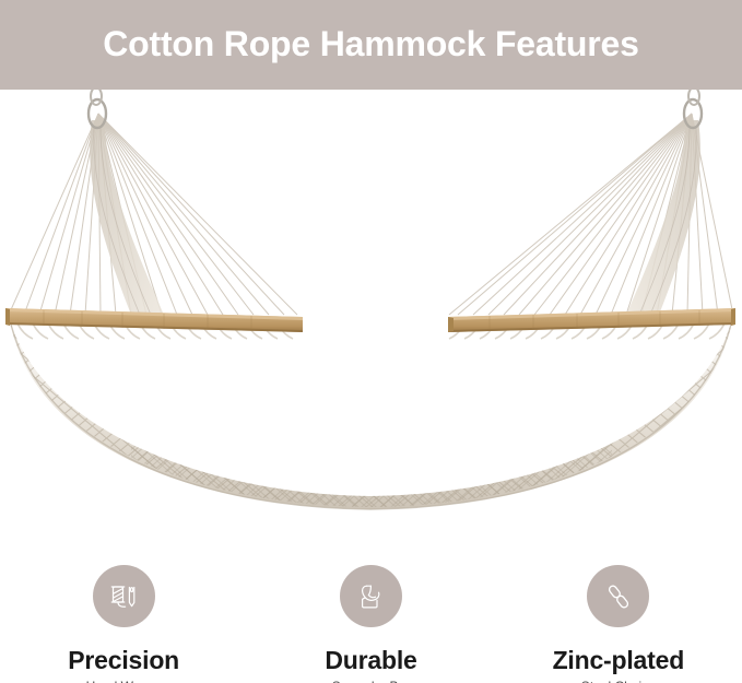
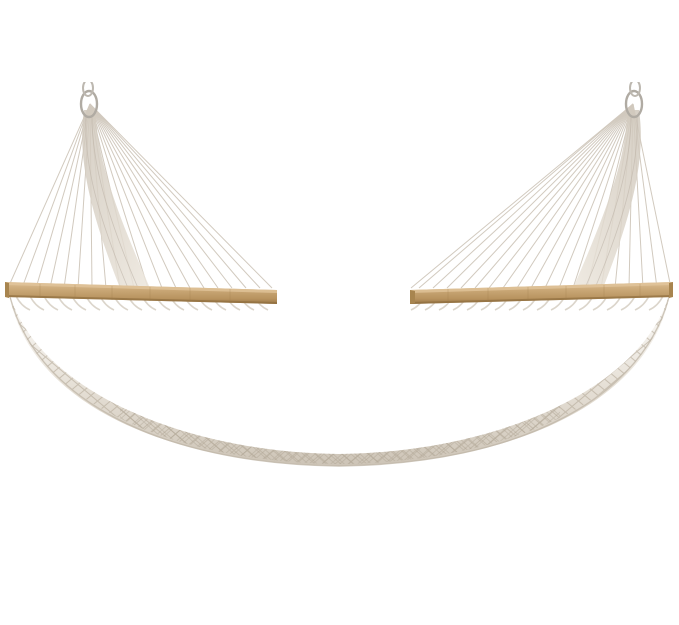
- Cotton Rope Hammock Features
- Precision
- Durable
- Zinc-plated
